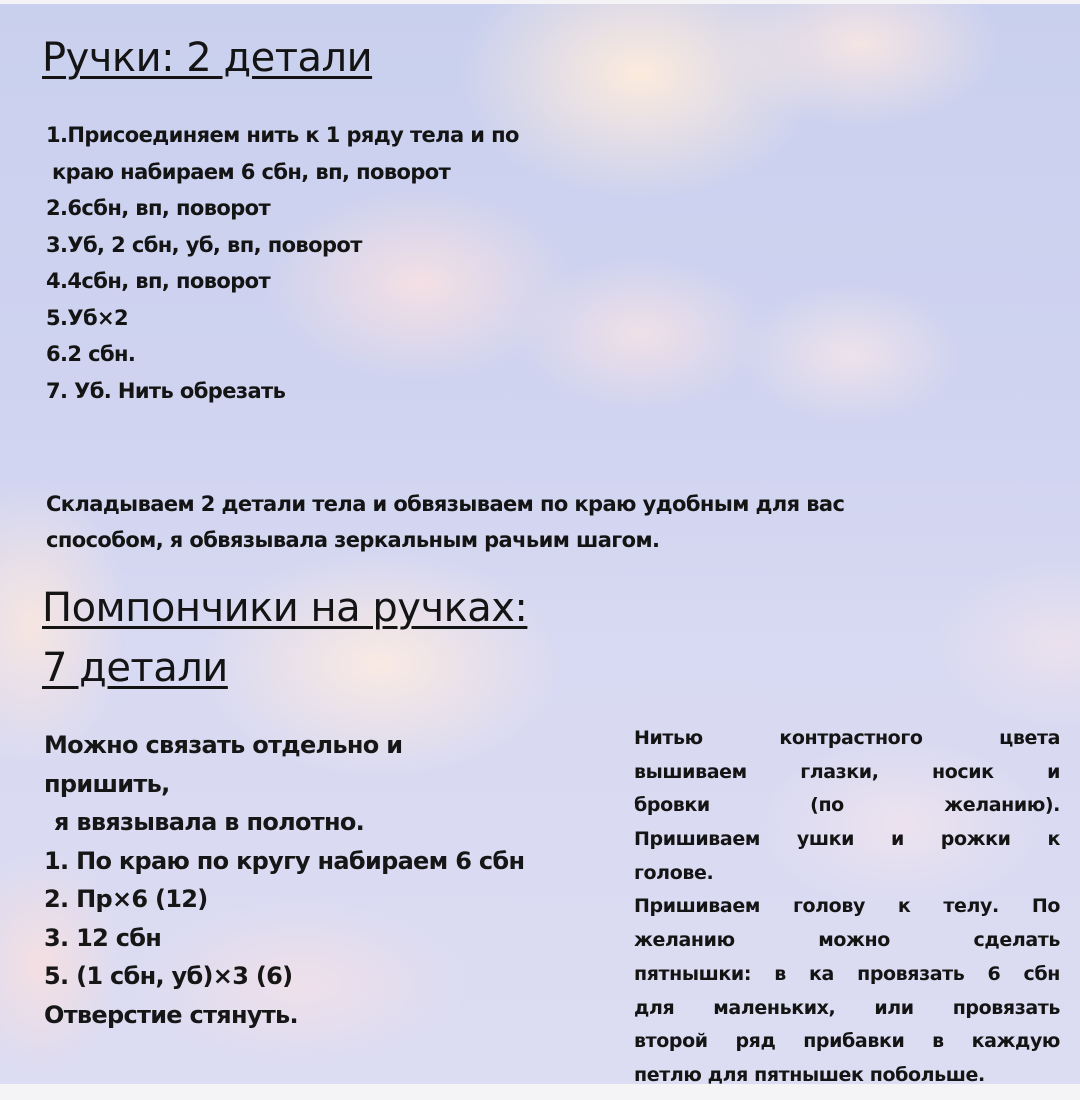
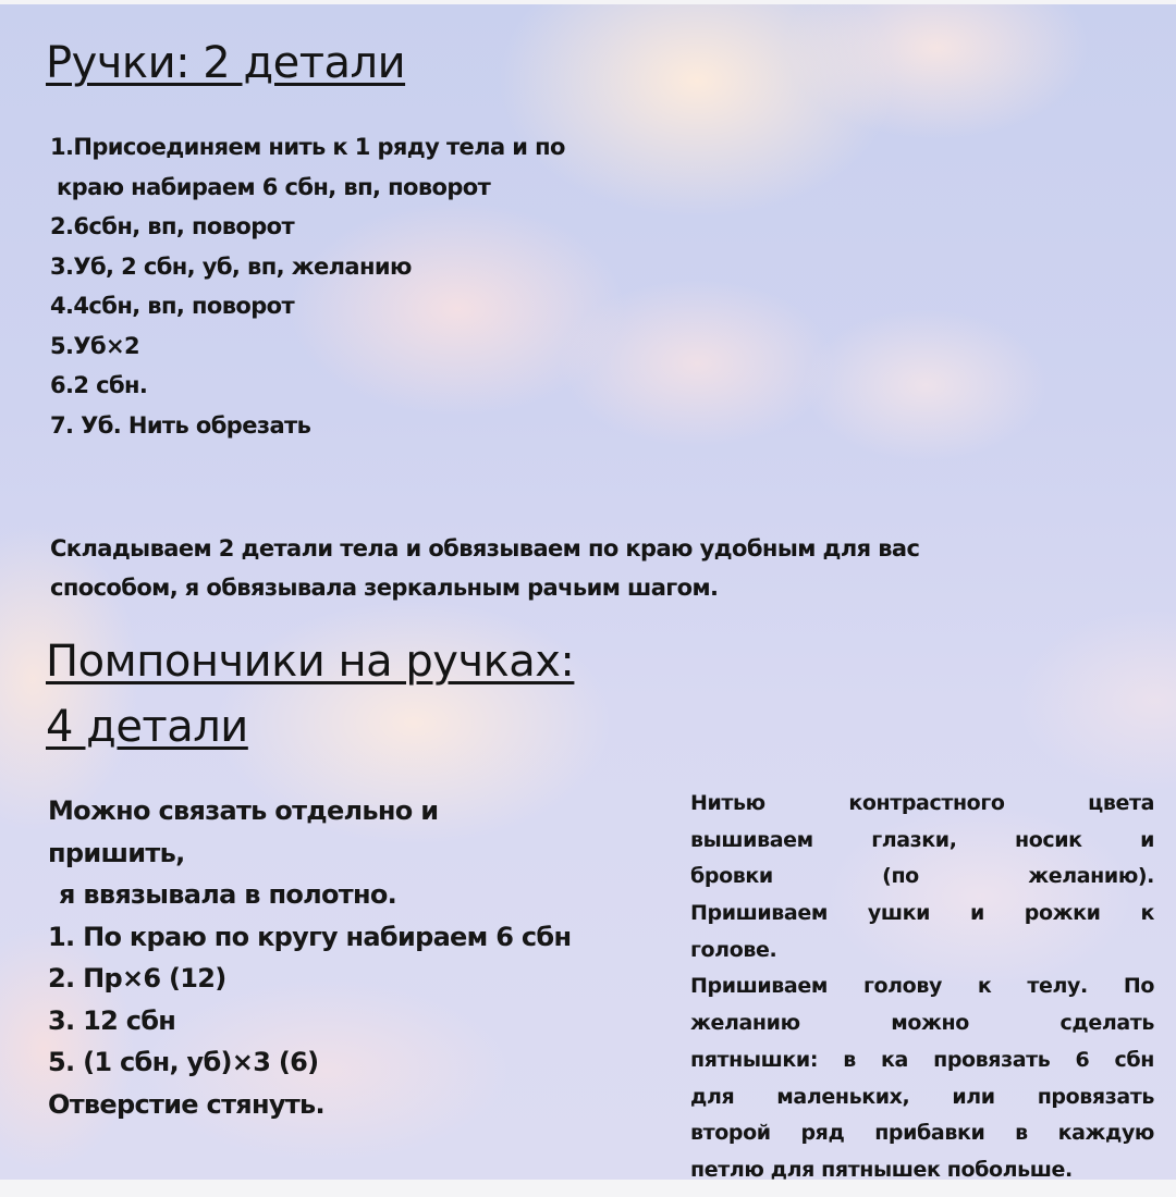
  Ручки: 2 детали
  1.Присоединяем нить к 1 ряду тела и по
  краю набираем 6 сбн, вп, поворот
  2.6сбн, вп, поворот
- 3.Уб, 2 сбн, уб, вп, поворот
+ 3.Уб, 2 сбн, уб, вп, желанию
  4.4сбн, вп, поворот
  5.Уб×2
  6.2 сбн.
  7. Уб. Нить обрезать
  Складываем 2 детали тела и обвязываем по краю удобным для вас
  способом, я обвязывала зеркальным рачьим шагом.
  Помпончики на ручках:
- 7 детали
+ 4 детали
  Можно связать отдельно и
  пришить,
  я ввязывала в полотно.
  1. По краю по кругу набираем 6 сбн
  2. Пр×6 (12)
  3. 12 сбн
  5. (1 сбн, уб)×3 (6)
  Отверстие стянуть.
  Нитью контрастного цвета
  вышиваем глазки, носик и
  бровки (по желанию).
  Пришиваем ушки и рожки к
  голове.
  Пришиваем голову к телу. По
  желанию можно сделать
  пятнышки: в ка провязать 6 сбн
  для маленьких, или провязать
  второй ряд прибавки в каждую
  петлю для пятнышек побольше.
